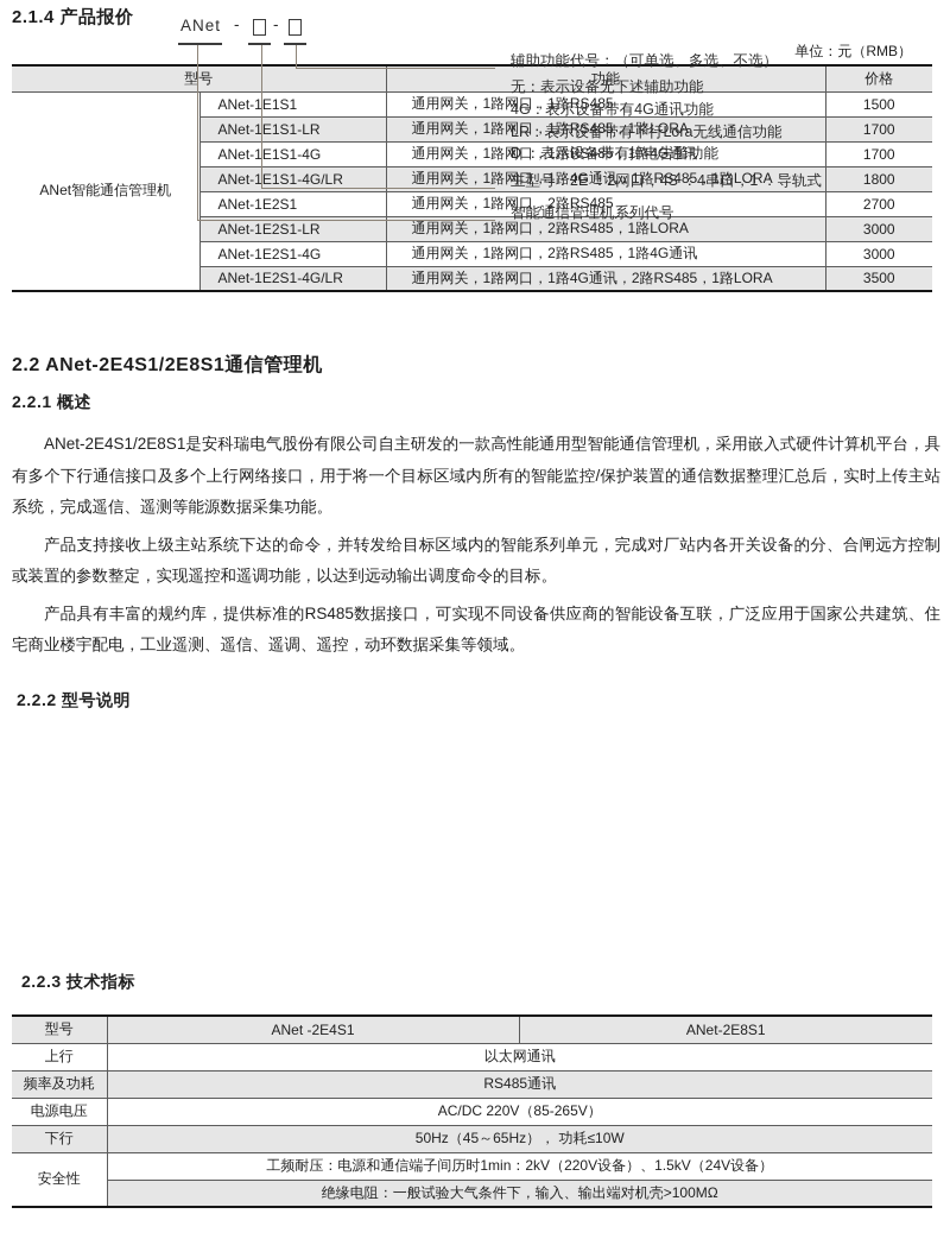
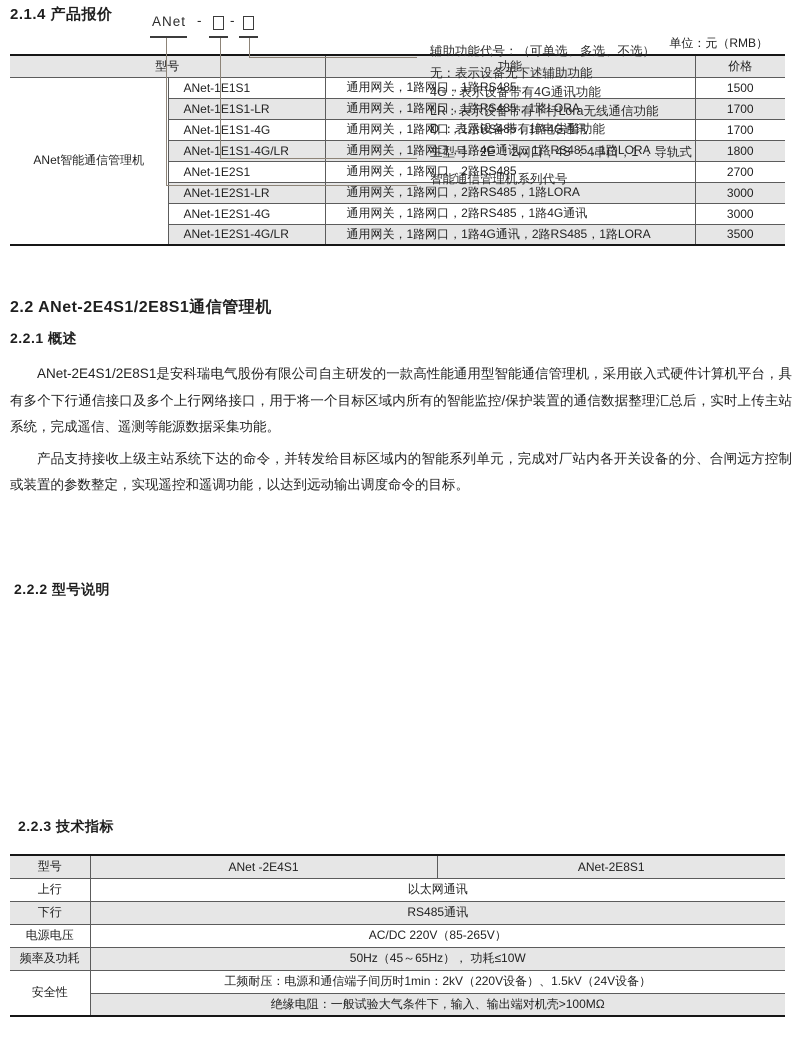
  2.1.4 产品报价
  单位：元（RMB）
  型号	功能	价格
  ANet智能通信管理机	ANet-1E1S1	通用网关，1路网口，1路RS485	1500
  ANet-1E1S1-LR	通用网关，1路网口，1路RS485，1路LORA	1700
  ANet-1E1S1-4G	通用网关，1路网口，1路RS485，1路4G通讯	1700
  ANet-1E1S1-4G/LR	通用网关，1路网口，1路4G通讯，1路RS485，1路LORA	1800
  ANet-1E2S1	通用网关，1路网口，2路RS485	2700
  ANet-1E2S1-LR	通用网关，1路网口，2路RS485，1路LORA	3000
  ANet-1E2S1-4G	通用网关，1路网口，2路RS485，1路4G通讯	3000
  ANet-1E2S1-4G/LR	通用网关，1路网口，1路4G通讯，2路RS485，1路LORA	3500
  2.2 ANet-2E4S1/2E8S1通信管理机
  2.2.1 概述
  ANet-2E4S1/2E8S1是安科瑞电气股份有限公司自主研发的一款高性能通用型智能通信管理机，采用嵌入式硬件计算机平台，具有多个下行通信接口及多个上行网络接口，用于将一个目标区域内所有的智能监控/保护装置的通信数据整理汇总后，实时上传主站系统，完成遥信、遥测等能源数据采集功能。
  产品支持接收上级主站系统下达的命令，并转发给目标区域内的智能系列单元，完成对厂站内各开关设备的分、合闸远方控制或装置的参数整定，实现遥控和遥调功能，以达到远动输出调度命令的目标。
- 产品具有丰富的规约库，提供标准的RS485数据接口，可实现不同设备供应商的智能设备互联，广泛应用于国家公共建筑、住宅商业楼宇配电，工业遥测、遥信、遥调、遥控，动环数据采集等领域。
  2.2.2 型号说明
  ANet
  -
  -
  辅助功能代号：（可单选、多选、不选）
  无：表示设备无下述辅助功能
  4G：表示设备带有4G通讯功能
  LR：表示设备带有下行Lora无线通信功能
  D ：表示设备带有掉电告警功能
  主型号：2E ：2网口，4S ：4串口，1 ：导轨式
  智能通信管理机系列代号
  2.2.3 技术指标
  型号	ANet -2E4S1	ANet-2E8S1
  上行	以太网通讯
- 频率及功耗	RS485通讯
+ 下行	RS485通讯
  电源电压	AC/DC 220V（85-265V）
- 下行	50Hz（45～65Hz）， 功耗≤10W
+ 频率及功耗	50Hz（45～65Hz）， 功耗≤10W
  安全性	工频耐压：电源和通信端子间历时1min：2kV（220V设备）、1.5kV（24V设备）
  绝缘电阻：一般试验大气条件下，输入、输出端对机壳>100MΩ
